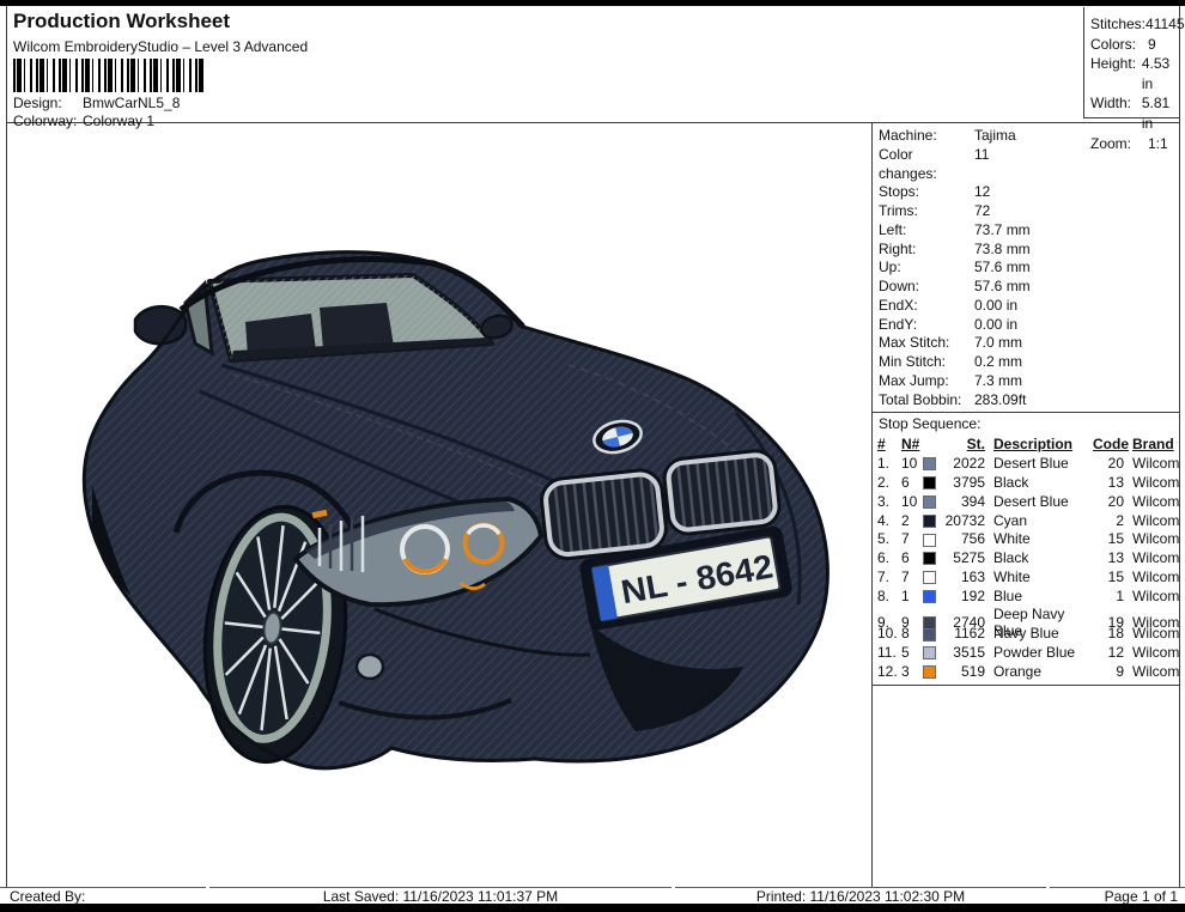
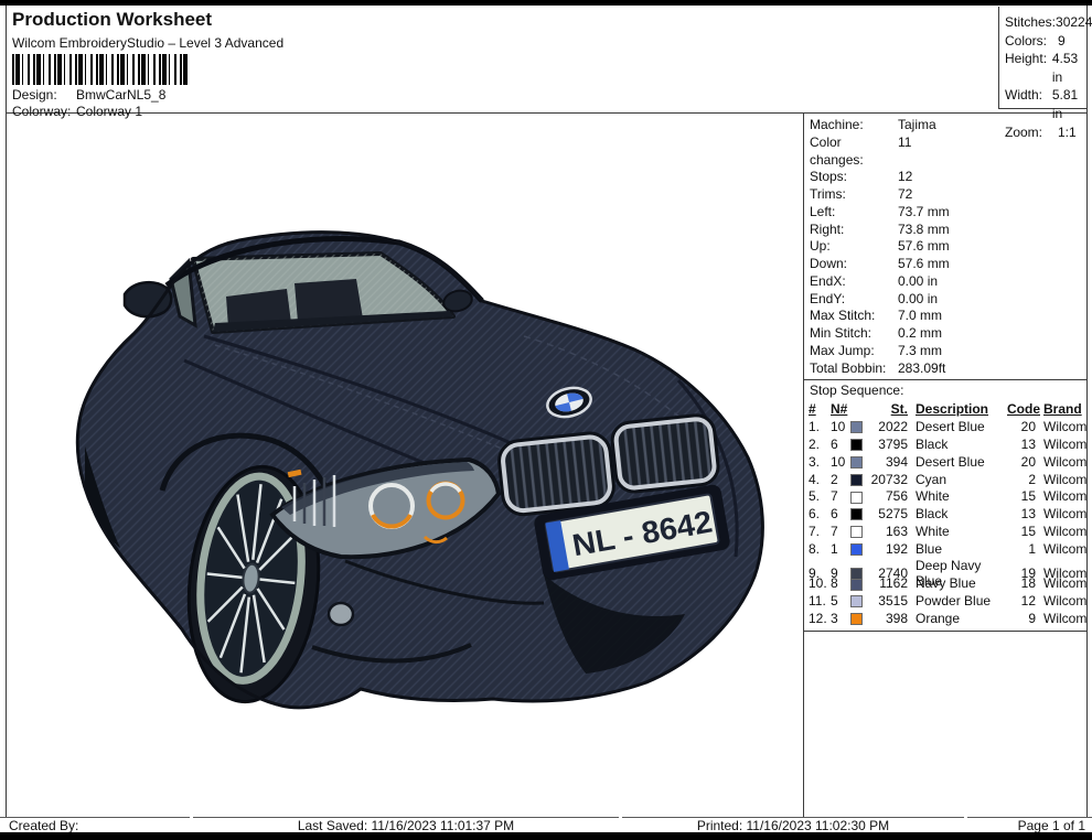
  Production Worksheet
  Wilcom EmbroideryStudio – Level 3 Advanced
  Design:
  BmwCarNL5_8
  Colorway:
  Colorway 1
  Stitches:
- 41145
+ 30224
  Colors:
  9
  Height:
  4.53 in
  Width:
  5.81 in
  Zoom:
  1:1
  Machine:
  Tajima
  Color changes:
  11
  Stops:
  12
  Trims:
  72
  Left:
  73.7 mm
  Right:
  73.8 mm
  Up:
  57.6 mm
  Down:
  57.6 mm
  EndX:
  0.00 in
  EndY:
  0.00 in
  Max Stitch:
  7.0 mm
  Min Stitch:
  0.2 mm
  Max Jump:
  7.3 mm
  Total Bobbin:
  283.09ft
  Stop Sequence:
  #
  N#
  St.
  Description
  Cod
  Brand
  1.
  10
  2022
  Desert Blue
  20
  Wilcom
  2.
  6
  3795
  Black
  13
  Wilcom
  3.
  10
  394
  Desert Blue
  20
  Wilcom
  4.
  2
  20732
  Cyan
  2
  Wilcom
  5.
  7
  756
  White
  15
  Wilcom
  6.
  6
  5275
  Black
  13
  Wilcom
  7.
  7
  163
  White
  15
  Wilcom
  8.
  1
  192
  Blue
  1
  Wilcom
  9.
  9
  2740
  Deep Navy Blue
  19
  Wilcom
  10.
  8
  1162
  Navy Blue
  18
  Wilcom
  11.
  5
  3515
  Powder Blue
  12
  Wilcom
  12.
  3
- 519
+ 398
  Orange
  9
  Wilcom
  Created By:
  Last Saved: 11/16/2023 11:01:37 PM
  Printed: 11/16/2023 11:02:30 PM
  Page 1 of 1
